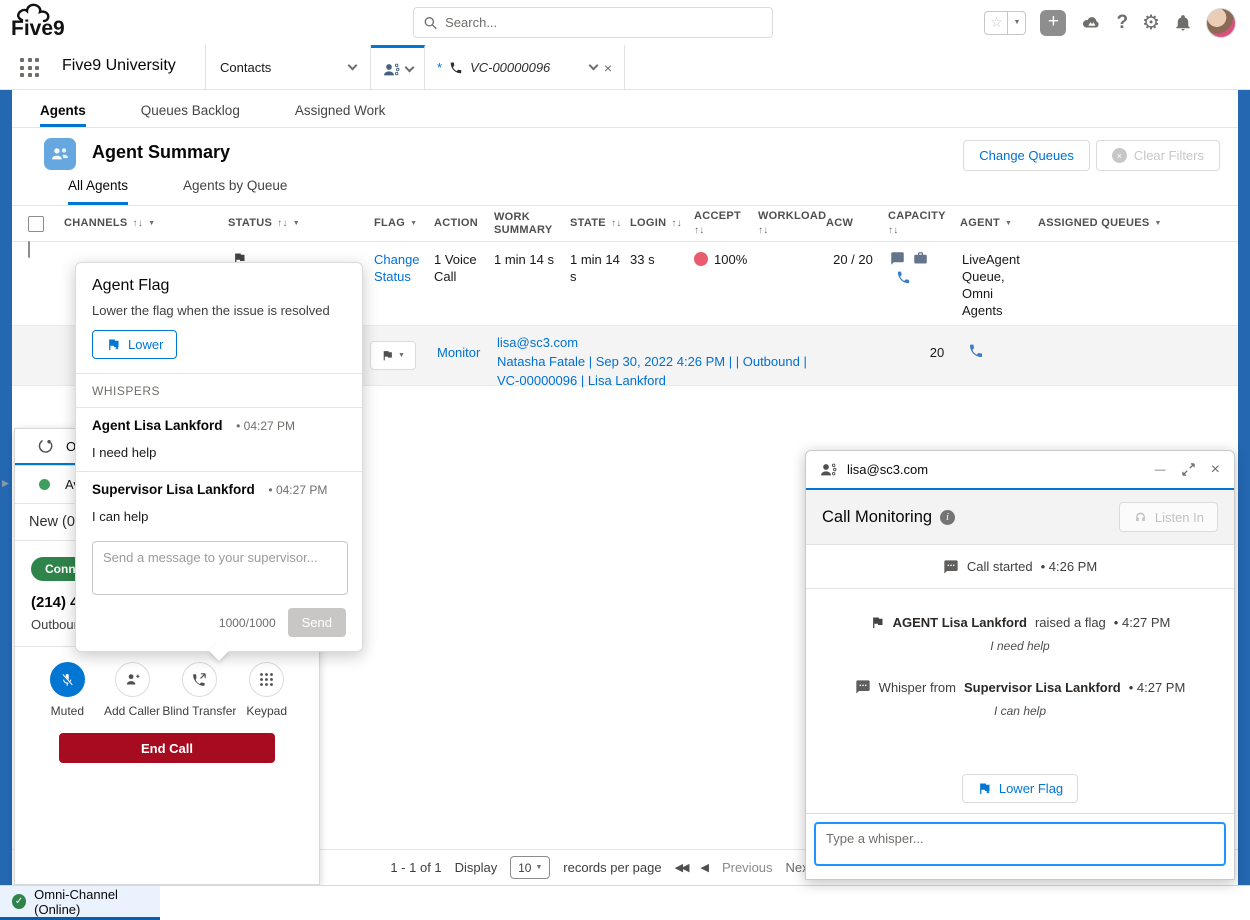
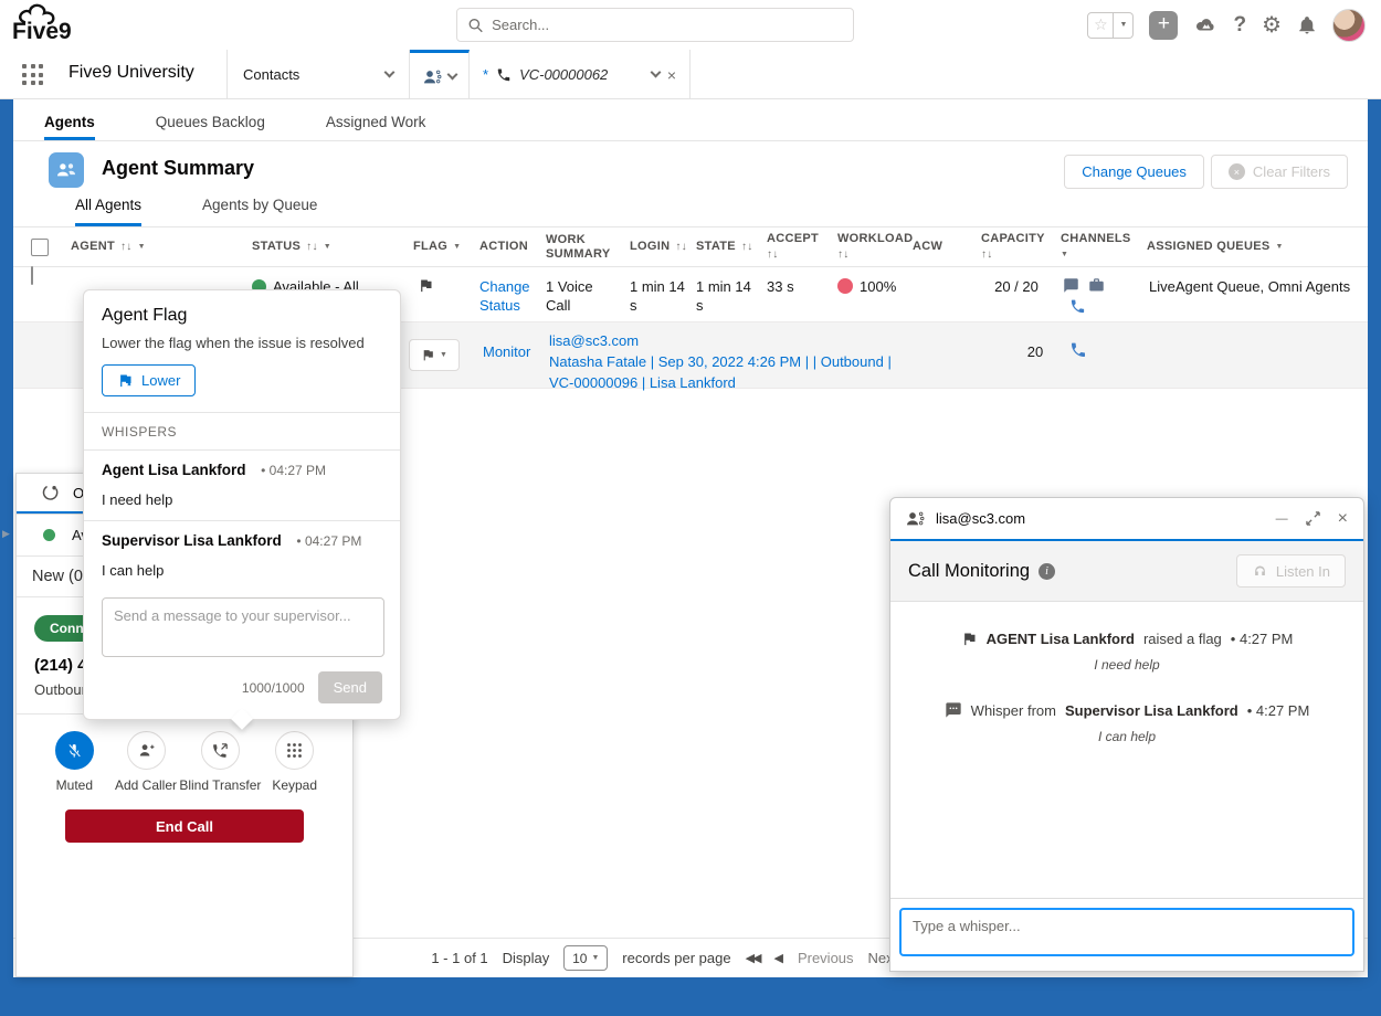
  Five9
  Search...
  ☆
  +
  ?
  ⚙
  Five9 University
  Contacts
  *
- VC-00000096
+ VC-00000062
  ×
  Agents
  Queues Backlog
  Assigned Work
  Agent Summary
  Change Queues
  ×
  Clear Filters
  All Agents
  Agents by Queue
- CHANNELS
+ AGENT
  ↑↓
  STATUS
  ↑↓
  FLAG
  ACTION
  WORK SUMMARY
- STATE
+ LOGIN
  ↑↓
- LOGIN
+ STATE
  ↑↓
  ACCEPT
  ↑↓
  WORKLOAD
  ↑↓
  ACW
  CAPACITY
  ↑↓
- AGENT
+ CHANNELS
  ASSIGNED QUEUES
+ Available - All
  Change Status
  1 Voice Call
  1 min 14 s
  1 min 14 s
  33 s
  100%
  20 / 20
  LiveAgent Queue, Omni Agents
  Monitor
  lisa@sc3.com
  Natasha Fatale | Sep 30, 2022 4:26 PM | | Outbound | VC-00000096 | Lisa Lankford
  20
  1 - 1 of 1
  Display
  10
  records per page
  ◀◀
  ◀
  Previous
  Agent Flag
  Lower the flag when the issue is resolved
  Lower
  WHISPERS
  Agent Lisa Lankford • 04:27 PM
  I need help
  Supervisor Lisa Lankford • 04:27 PM
  I can help
  Send a message to your supervisor...
  1000/1000
  Send
  New (0
  Outbou
  Muted
  Add Caller
  Blind Transfer
  Keypad
  End Call
  lisa@sc3.com
  —
  ×
  Call Monitoring
  i
  Listen In
- Call started
- • 4:26 PM
  AGENT Lisa Lankford
  raised a flag
  • 4:27 PM
  I need help
  Whisper from
  Supervisor Lisa Lankford
  • 4:27 PM
  I can help
- Lower Flag
  Type a whisper...
- ✓
- Omni-Channel (Online)
  ▶
